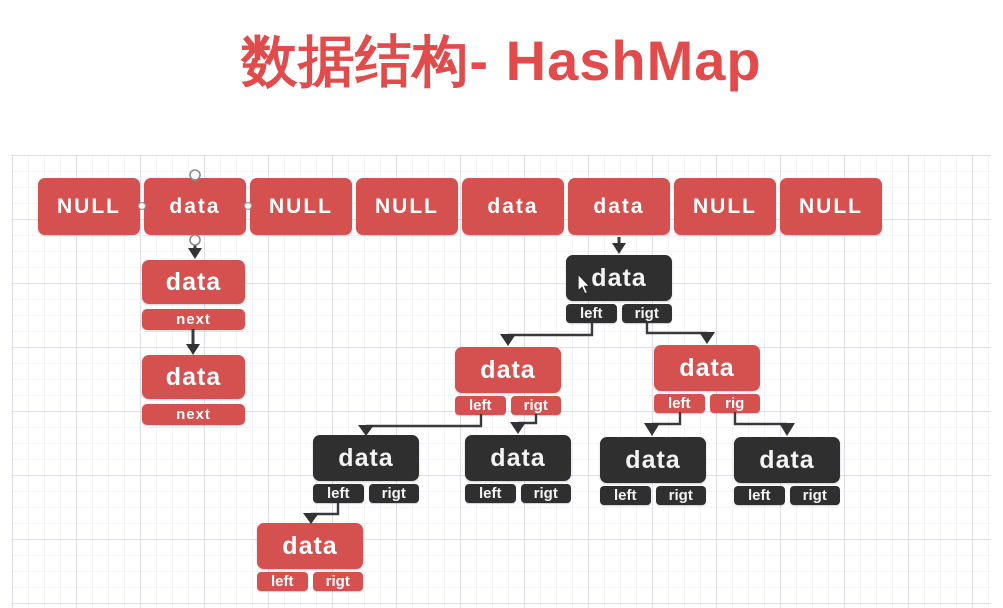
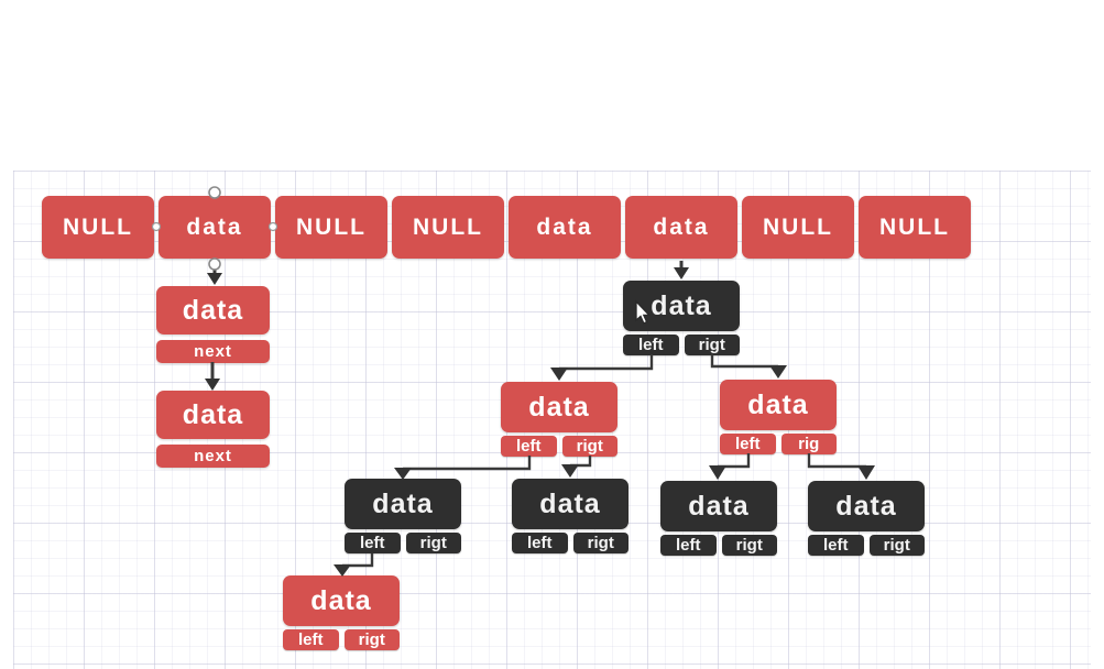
- 数据结构- HashMap
  NULL
  data
  NULL
  NULL
  data
  data
  NULL
  NULL
  data
  next
  data
  next
  data
  left
  rigt
  data
  left
  rigt
  data
  left
  rig
  data
  left
  rigt
  data
  left
  rigt
  data
  left
  rigt
  data
  left
  rigt
  data
  left
  rigt
